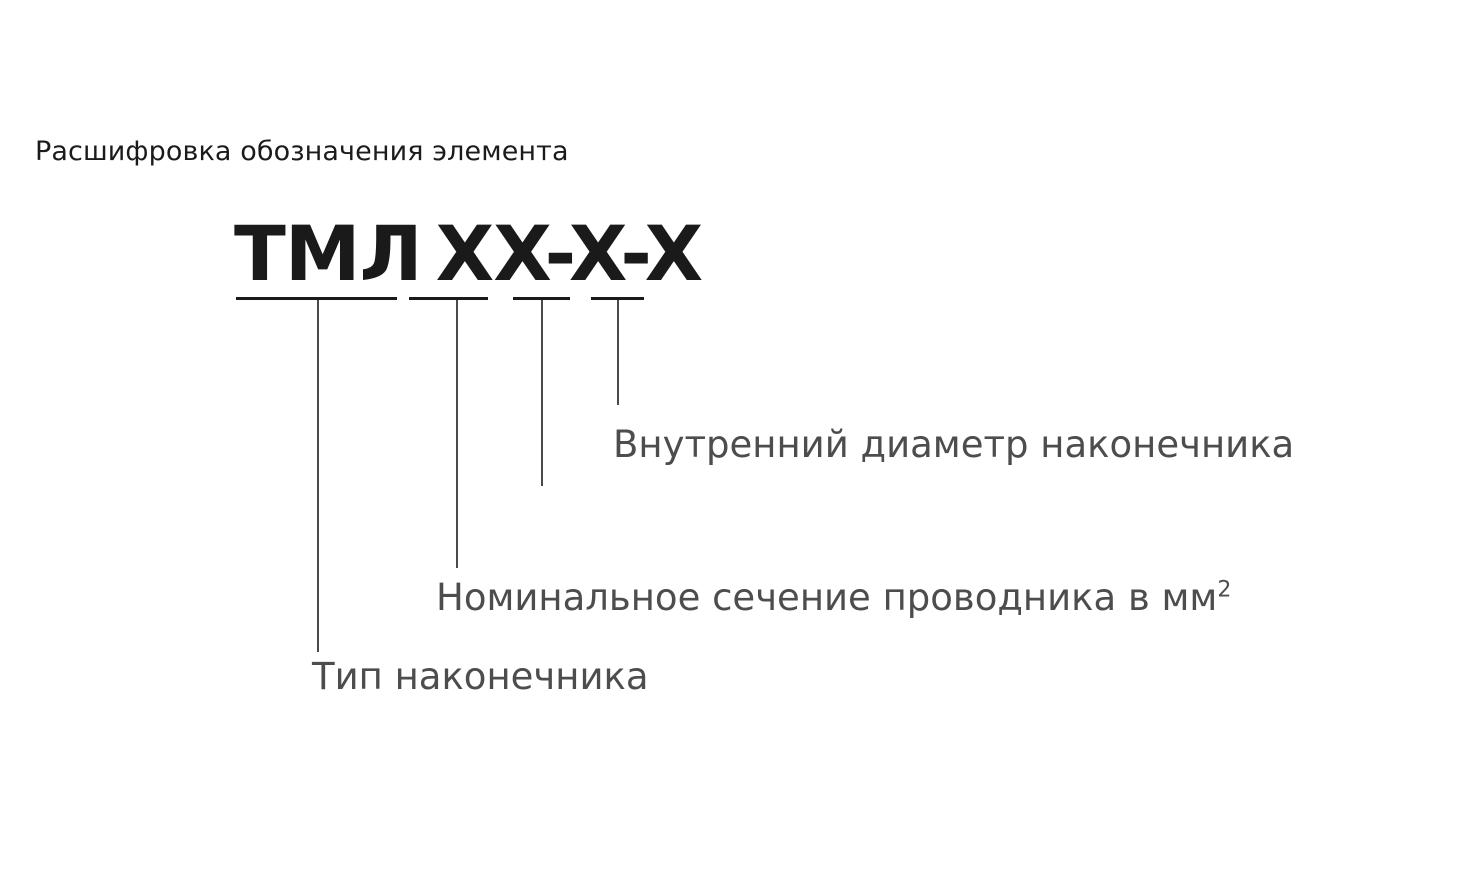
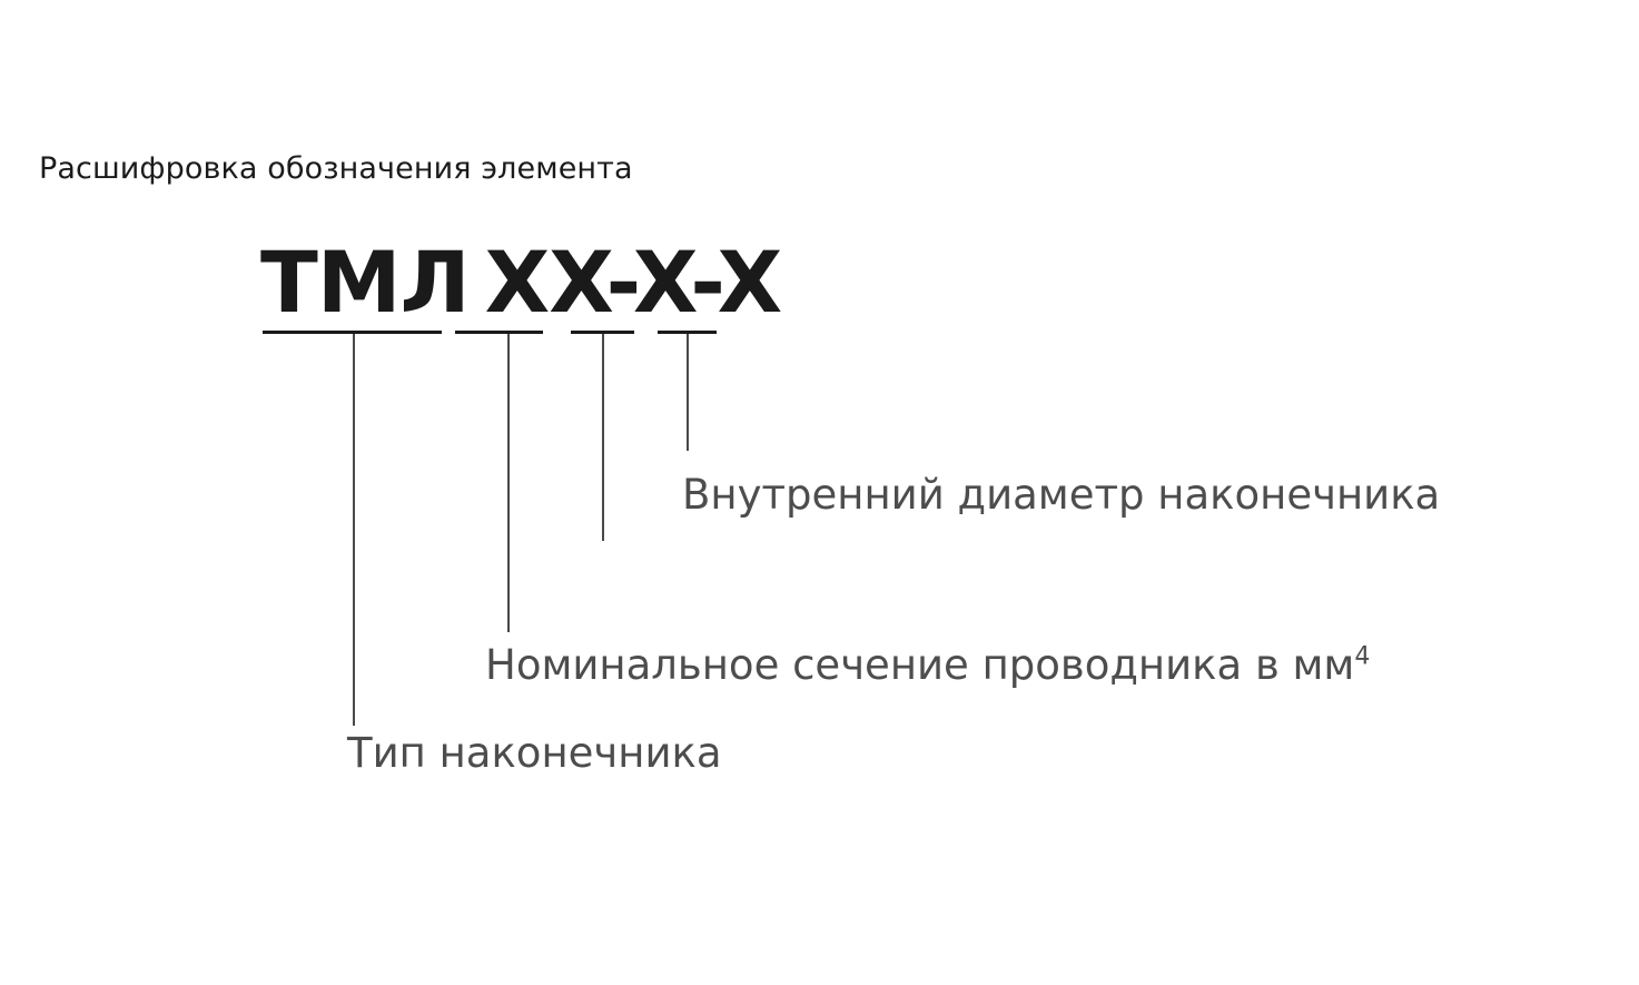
  Расшифровка обозначения элемента
  ТМЛ
  XX-X-X
  Внутренний диаметр наконечника
- Номинальное сечение проводника в мм2
+ Номинальное сечение проводника в мм4
  Тип наконечника
